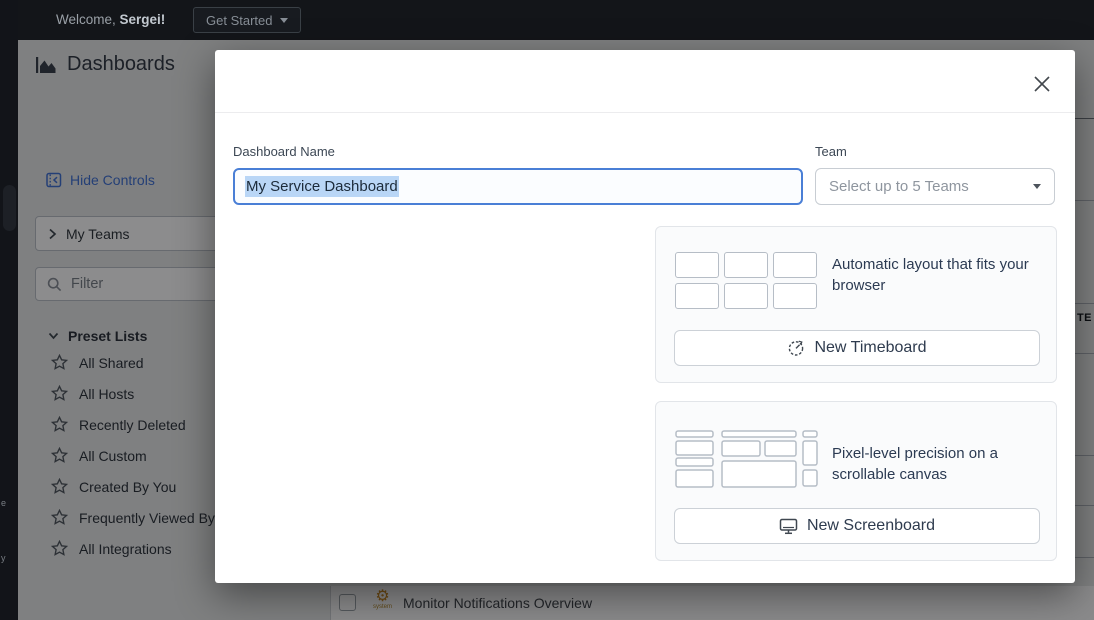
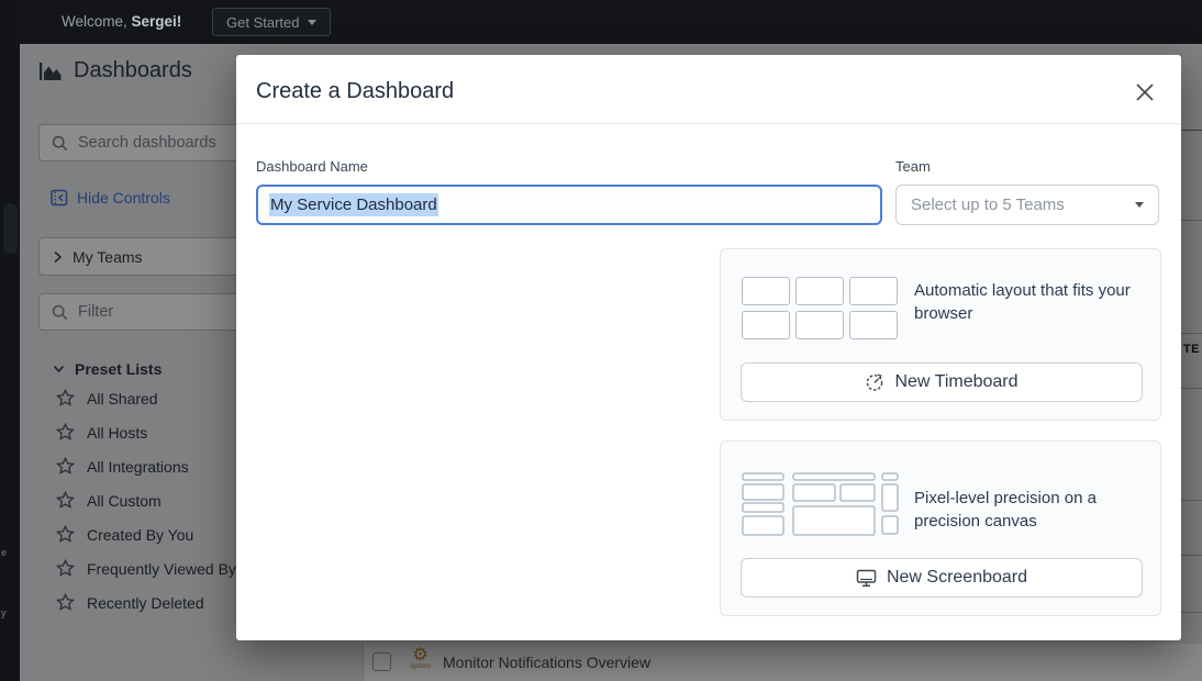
  Welcome, Sergei!
  Get Started
  e
  y
  Dashboards
+ Search dashboards
  Hide Controls
  My Teams
  Filter
  Preset Lists
  All Shared
  All Hosts
- Recently Deleted
+ All Integrations
  All Custom
  Created By You
  Frequently Viewed By
- All Integrations
+ Recently Deleted
  TE
  ⚙
  Monitor Notifications Overview
+ Create a Dashboard
  Dashboard Name
  My Service Dashboard
  Team
  Select up to 5 Teams
  Automatic layout that fits your browser
  New Timeboard
- Pixel-level precision on a scrollable canvas
+ Pixel-level precision on a precision canvas
  New Screenboard
